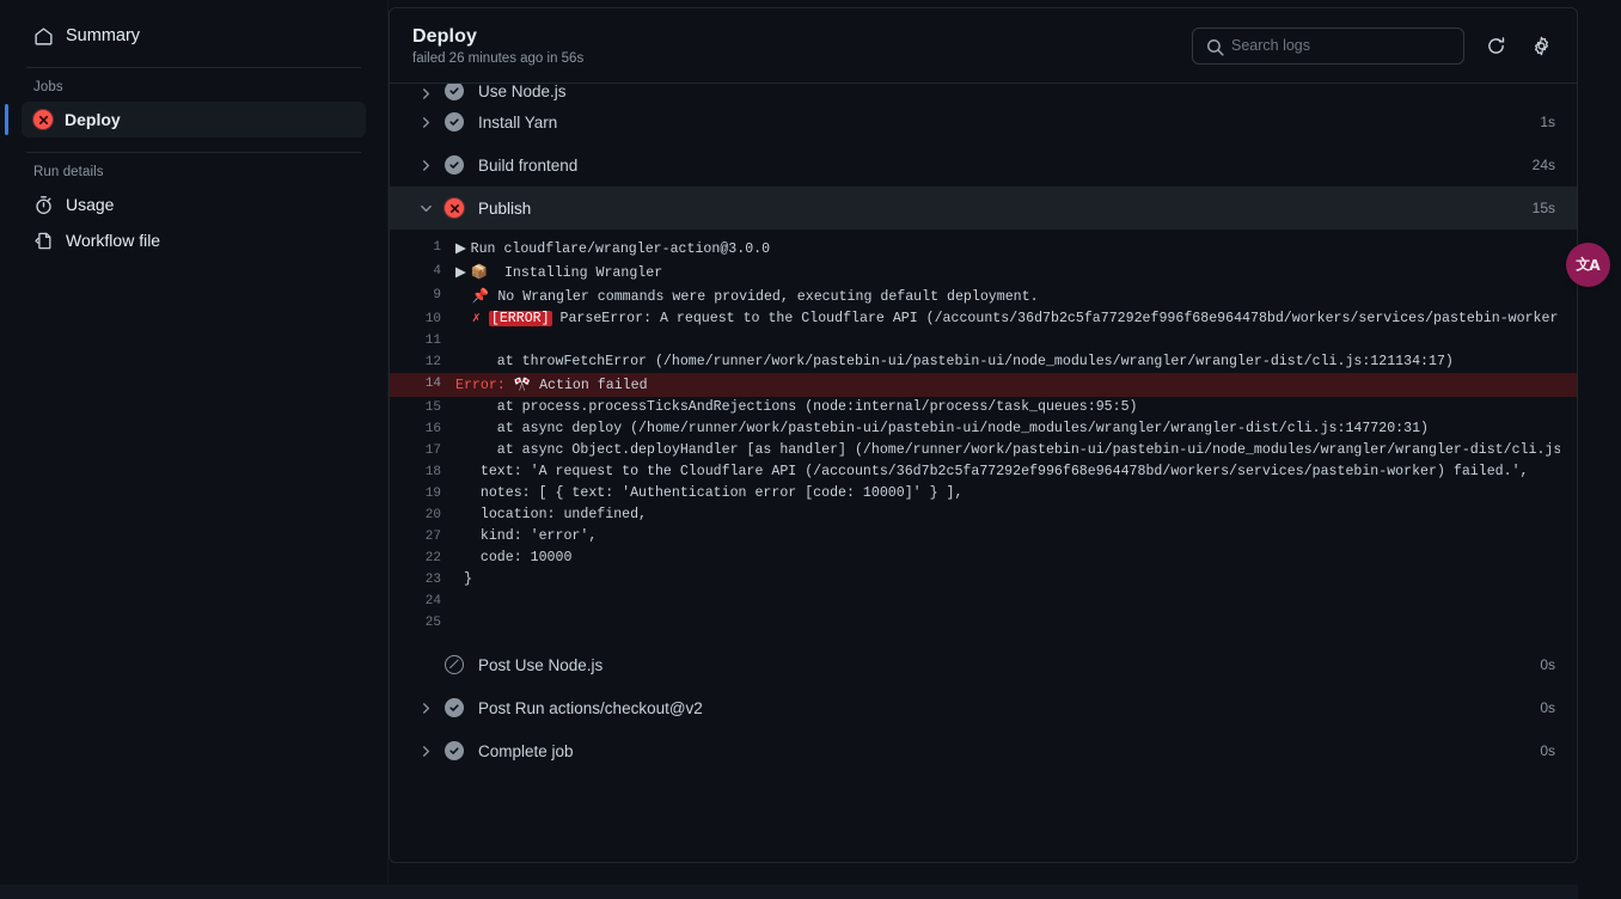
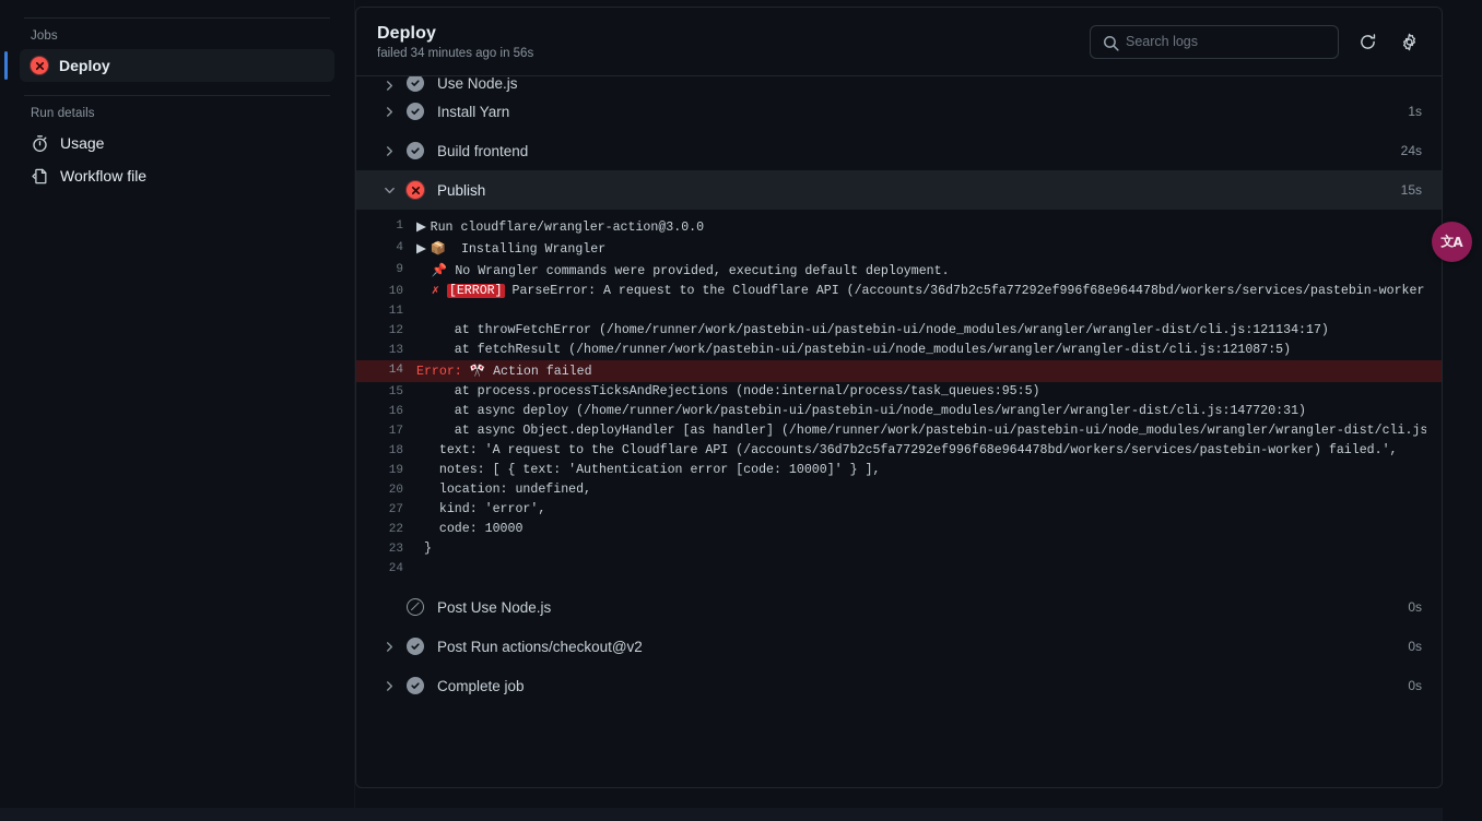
- Summary
  Jobs
  Deploy
  Run details
  Usage
  Workflow file
  Deploy
- failed 26 minutes ago in 56s
+ failed 34 minutes ago in 56s
  Search logs
  Use Node.js
  Install Yarn
  1s
  Build frontend
  24s
  Publish
  15s
  1
  ▶ Run cloudflare/wrangler-action@3.0.0
  4
  ▶ 📦 Installing Wrangler
  9
  📌 No Wrangler commands were provided, executing default deployment.
  10
  ✗ [ERROR] ParseError: A request to the Cloudflare API (/accounts/36d7b2c5fa77292ef996f68e964478bd/workers/services/pastebin-worker
  11
  12
  at throwFetchError (/home/runner/work/pastebin-ui/pastebin-ui/node_modules/wrangler/wrangler-dist/cli.js:121134:17)
+ 13
+ at fetchResult (/home/runner/work/pastebin-ui/pastebin-ui/node_modules/wrangler/wrangler-dist/cli.js:121087:5)
  14
  Error: 🎌 Action failed
  15
  at process.processTicksAndRejections (node:internal/process/task_queues:95:5)
  16
  at async deploy (/home/runner/work/pastebin-ui/pastebin-ui/node_modules/wrangler/wrangler-dist/cli.js:147720:31)
  17
  at async Object.deployHandler [as handler] (/home/runner/work/pastebin-ui/pastebin-ui/node_modules/wrangler/wrangler-dist/cli.js
  18
  text: 'A request to the Cloudflare API (/accounts/36d7b2c5fa77292ef996f68e964478bd/workers/services/pastebin-worker) failed.',
  19
  notes: [ { text: 'Authentication error [code: 10000]' } ],
  20
  location: undefined,
  27
  kind: 'error',
  22
  code: 10000
  23
  }
  24
- 25
  Post Use Node.js
  0s
  Post Run actions/checkout@v2
  0s
  Complete job
  0s
  文
  A
